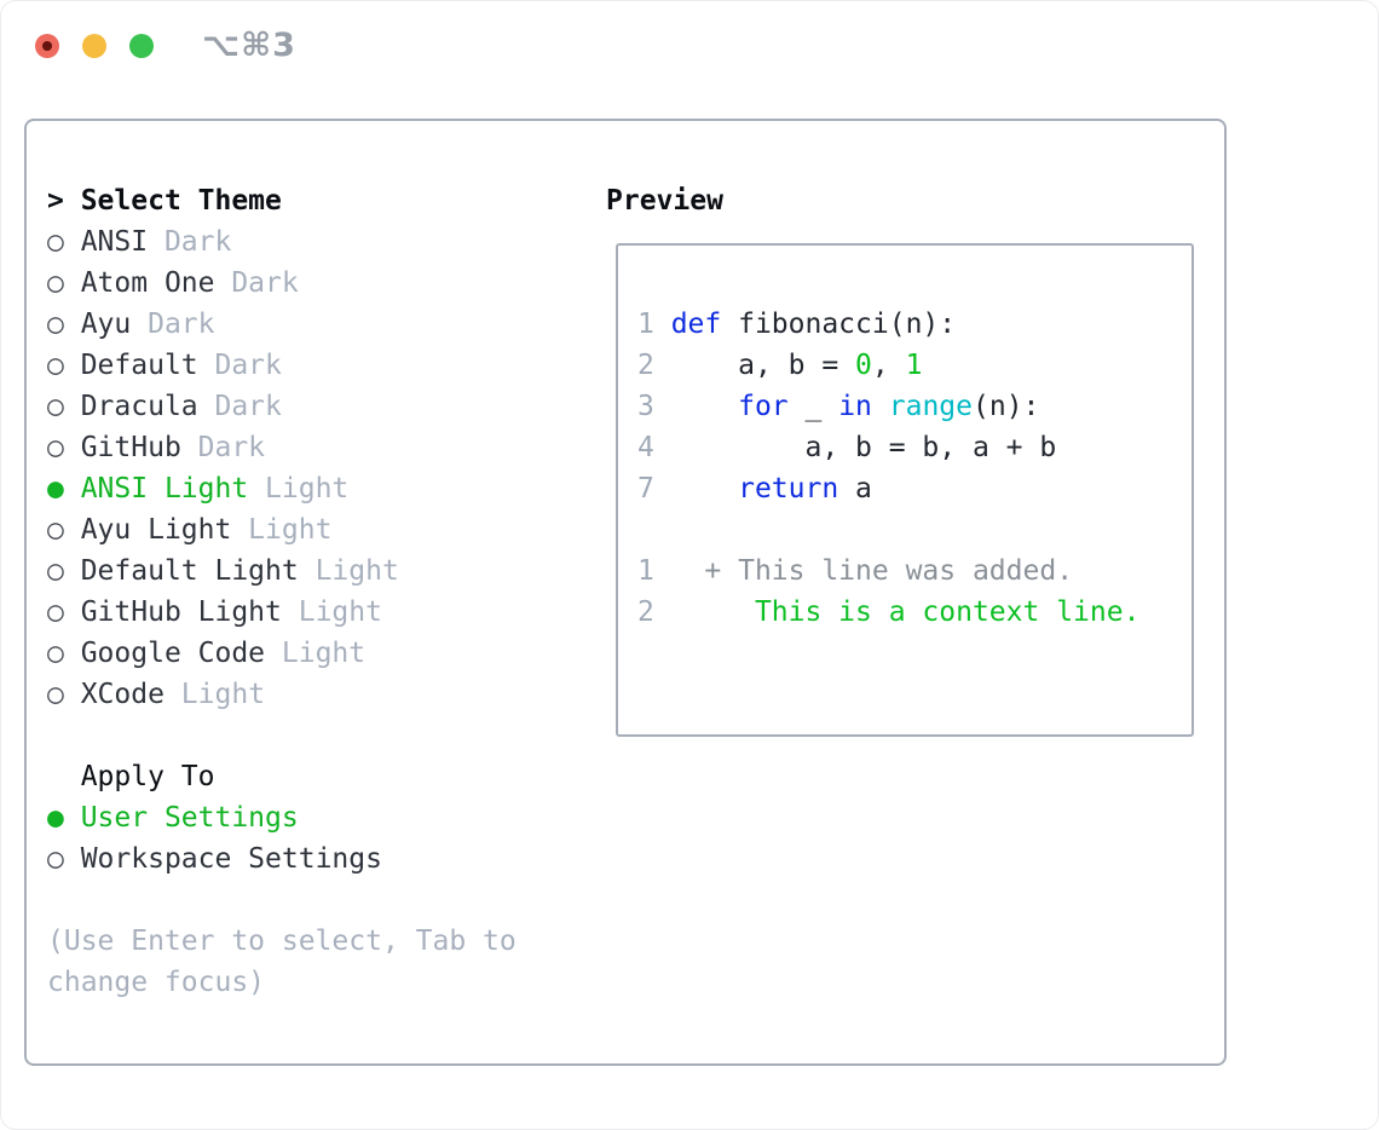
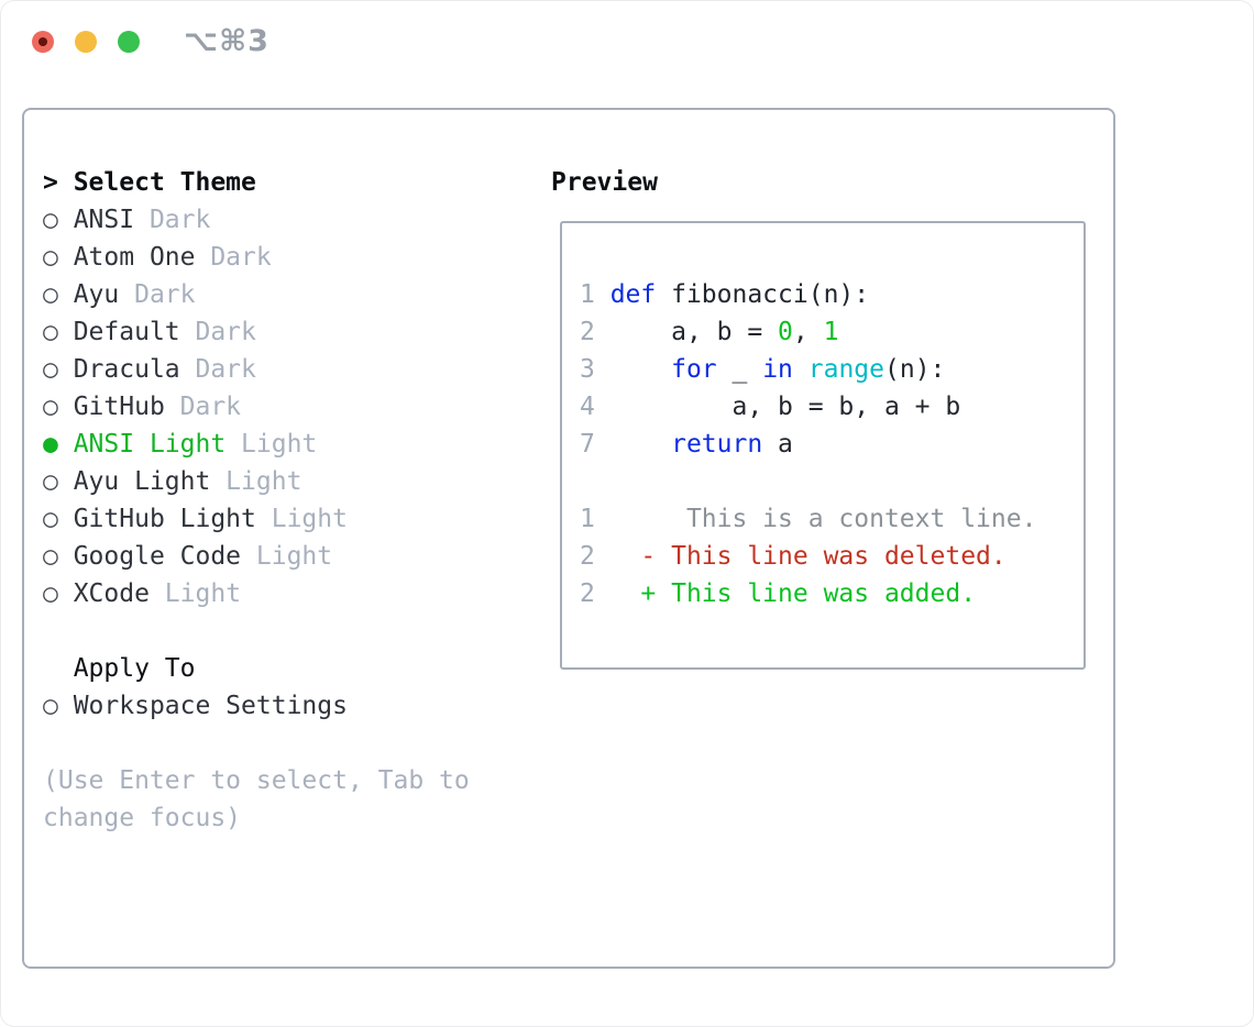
  ⌥⌘3
  > Select Theme
  ○ ANSI Dark
  ○ Atom One Dark
  ○ Ayu Dark
  ○ Default Dark
  ○ Dracula Dark
  ○ GitHub Dark
  ● ANSI Light Light
  ○ Ayu Light Light
- ○ Default Light Light
  ○ GitHub Light Light
  ○ Google Code Light
  ○ XCode Light
  Apply To
- ● User Settings
  ○ Workspace Settings
  (Use Enter to select, Tab to
  change focus)
  Preview
  1 def fibonacci(n):
  2 a, b = 0, 1
  3 for _ in range(n):
  4 a, b = b, a + b
  7 return a
- 1 + This line was added.
+ 1 This is a context line.
+ 2 - This line was deleted.
- 2 This is a context line.
+ 2 + This line was added.
